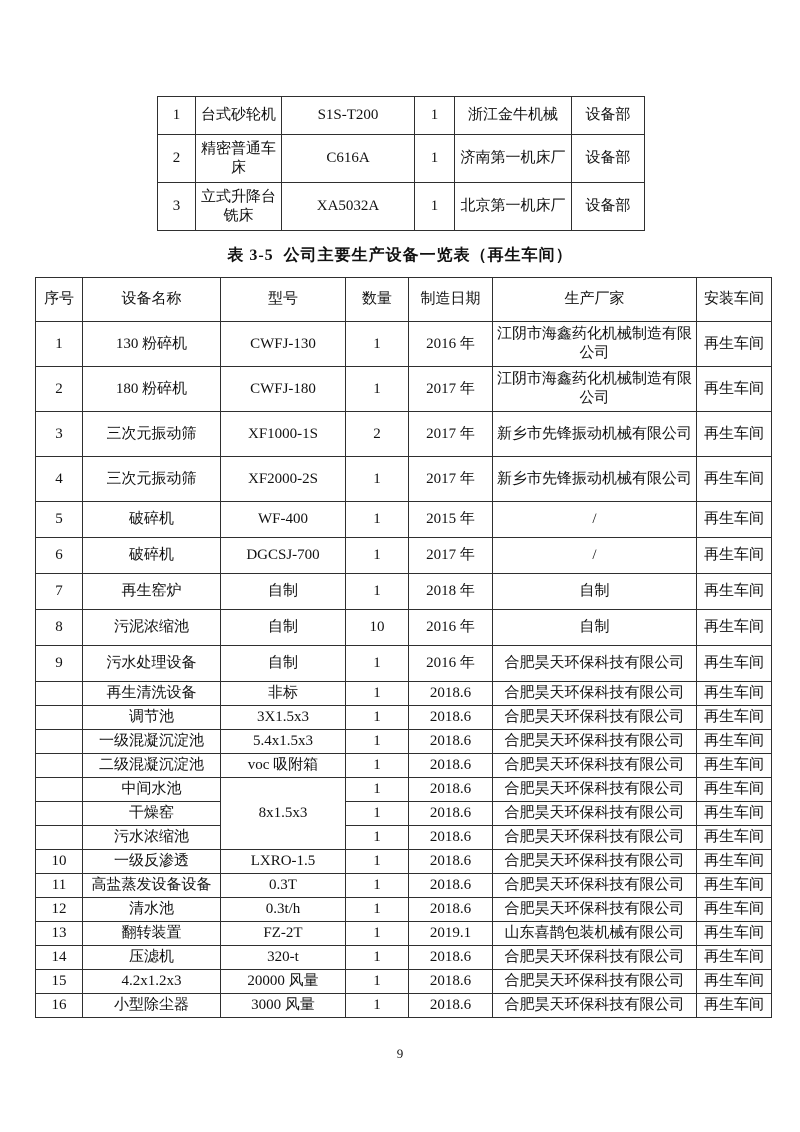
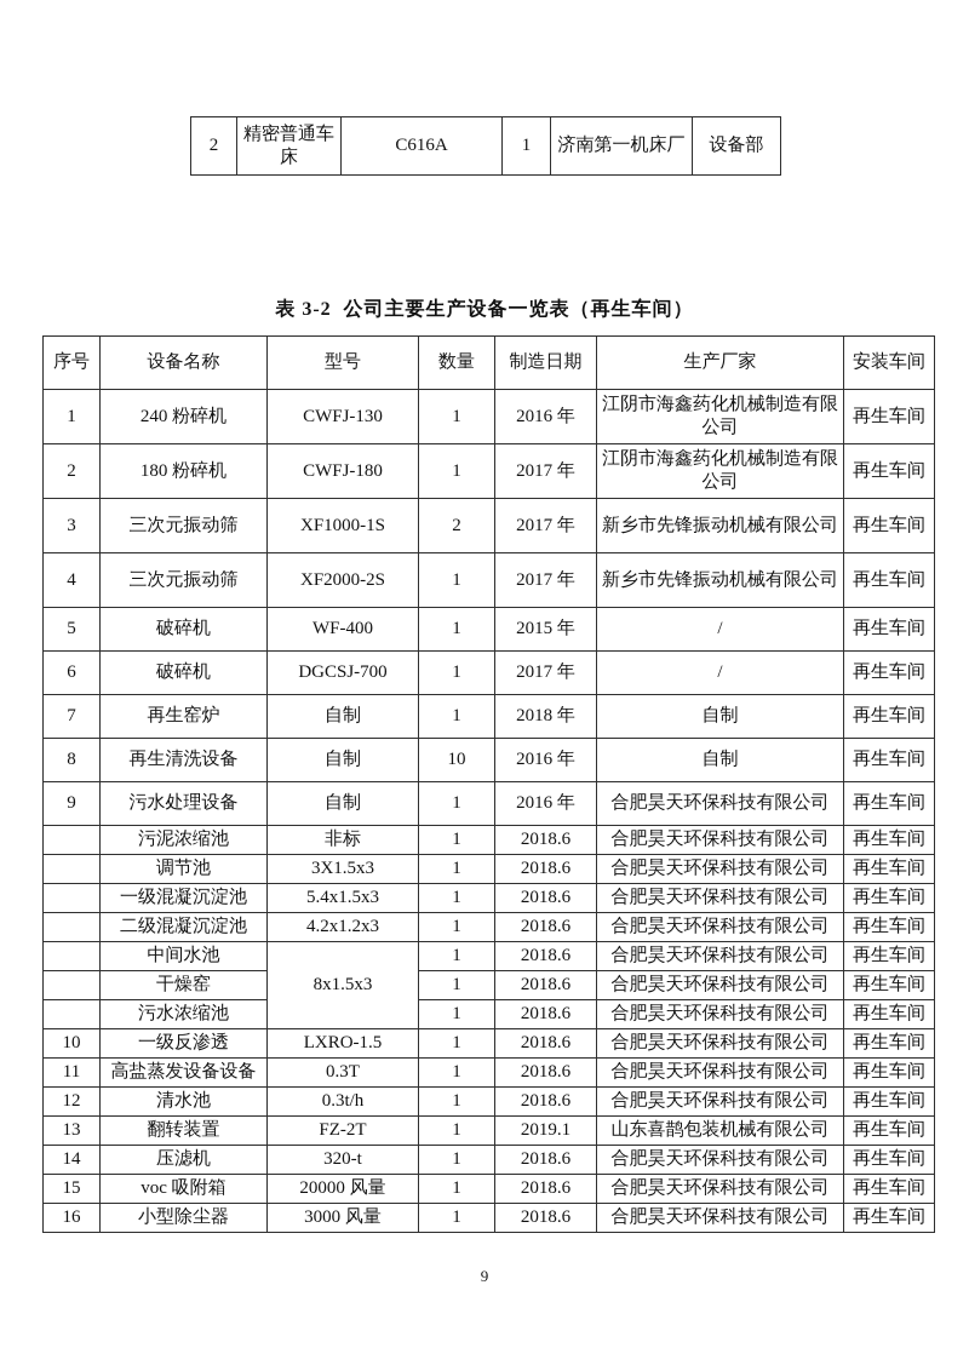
- 1	台式砂轮机	S1S-T200	1	浙江金牛机械	设备部
  2	精密普通车床	C616A	1	济南第一机床厂	设备部
- 3	立式升降台铣床	XA5032A	1	北京第一机床厂	设备部
- 表 3-5 公司主要生产设备一览表（再生车间）
+ 表 3-2 公司主要生产设备一览表（再生车间）
  序号	设备名称	型号	数量	制造日期	生产厂家	安装车间
- 1	130 粉碎机	CWFJ-130	1	2016 年	江阴市海鑫药化机械制造有限公司	再生车间
+ 1	240 粉碎机	CWFJ-130	1	2016 年	江阴市海鑫药化机械制造有限公司	再生车间
  2	180 粉碎机	CWFJ-180	1	2017 年	江阴市海鑫药化机械制造有限公司	再生车间
  3	三次元振动筛	XF1000-1S	2	2017 年	新乡市先锋振动机械有限公司	再生车间
  4	三次元振动筛	XF2000-2S	1	2017 年	新乡市先锋振动机械有限公司	再生车间
  5	破碎机	WF-400	1	2015 年	/	再生车间
  6	破碎机	DGCSJ-700	1	2017 年	/	再生车间
  7	再生窑炉	自制	1	2018 年	自制	再生车间
- 8	污泥浓缩池	自制	10	2016 年	自制	再生车间
+ 8	再生清洗设备	自制	10	2016 年	自制	再生车间
  9	污水处理设备	自制	1	2016 年	合肥昊天环保科技有限公司	再生车间
- 	再生清洗设备	非标	1	2018.6	合肥昊天环保科技有限公司	再生车间
+ 	污泥浓缩池	非标	1	2018.6	合肥昊天环保科技有限公司	再生车间
  	调节池	3X1.5x3	1	2018.6	合肥昊天环保科技有限公司	再生车间
  	一级混凝沉淀池	5.4x1.5x3	1	2018.6	合肥昊天环保科技有限公司	再生车间
- 	二级混凝沉淀池	voc 吸附箱	1	2018.6	合肥昊天环保科技有限公司	再生车间
+ 	二级混凝沉淀池	4.2x1.2x3	1	2018.6	合肥昊天环保科技有限公司	再生车间
  	中间水池	8x1.5x3	1	2018.6	合肥昊天环保科技有限公司	再生车间
  	干燥窑	1	2018.6	合肥昊天环保科技有限公司	再生车间
  	污水浓缩池	1	2018.6	合肥昊天环保科技有限公司	再生车间
  10	一级反渗透	LXRO-1.5	1	2018.6	合肥昊天环保科技有限公司	再生车间
  11	高盐蒸发设备设备	0.3T	1	2018.6	合肥昊天环保科技有限公司	再生车间
  12	清水池	0.3t/h	1	2018.6	合肥昊天环保科技有限公司	再生车间
  13	翻转装置	FZ-2T	1	2019.1	山东喜鹊包装机械有限公司	再生车间
  14	压滤机	320-t	1	2018.6	合肥昊天环保科技有限公司	再生车间
- 15	4.2x1.2x3	20000 风量	1	2018.6	合肥昊天环保科技有限公司	再生车间
+ 15	voc 吸附箱	20000 风量	1	2018.6	合肥昊天环保科技有限公司	再生车间
  16	小型除尘器	3000 风量	1	2018.6	合肥昊天环保科技有限公司	再生车间
  9
